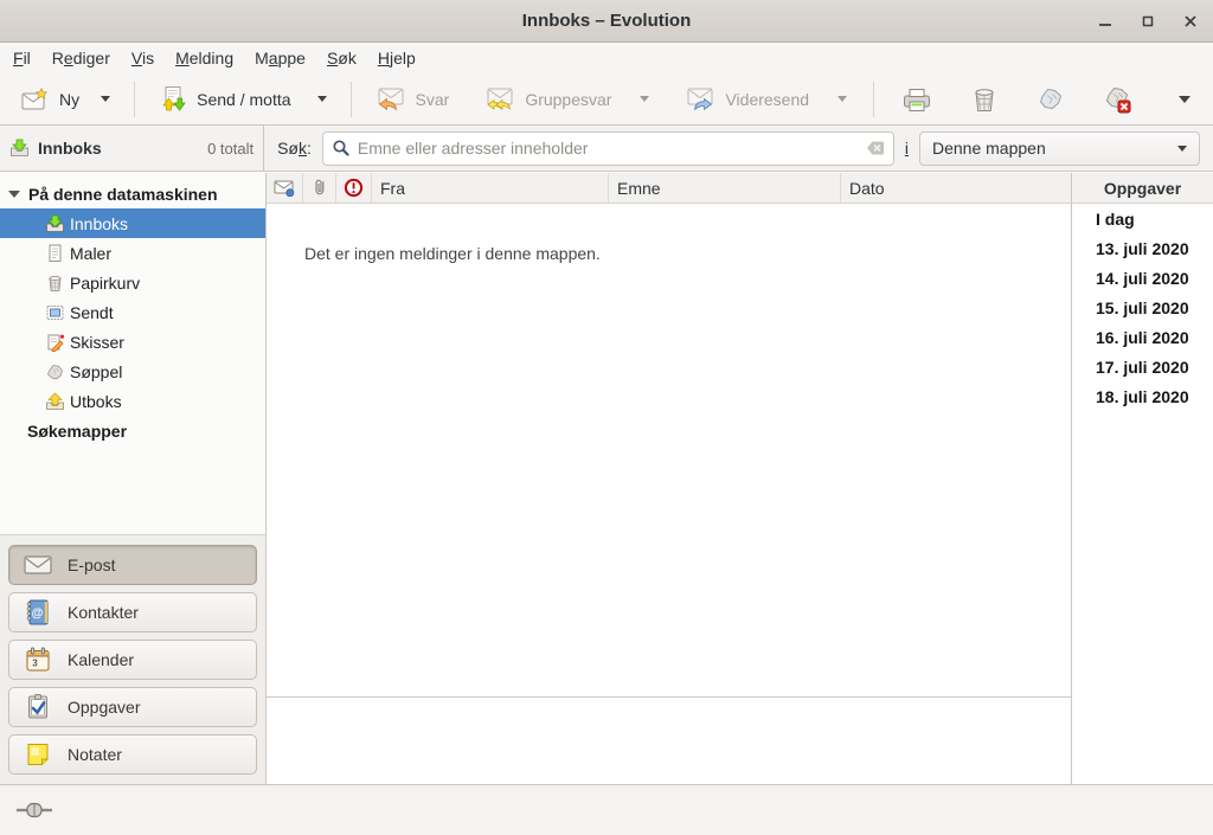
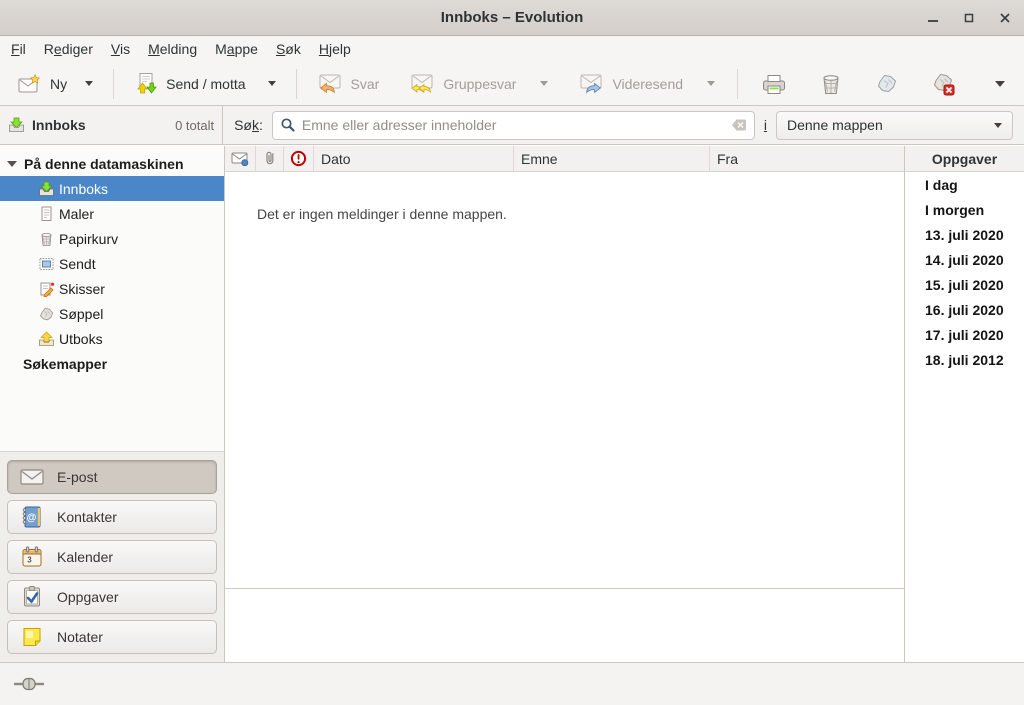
  Innboks – Evolution
  Fil
  Rediger
  Vis
  Melding
  Mappe
  Søk
  Hjelp
  Ny
  Send / motta
  Svar
  Gruppesvar
  Videresend
  Innboks
  0 totalt
  Søk:
  Emne eller adresser inneholder
  i
  Denne mappen
  På denne datamaskinen
  Innboks
  Maler
  Papirkurv
  Sendt
  Skisser
  Søppel
  Utboks
  Søkemapper
  E-post
  @
  Kontakter
  3
  Kalender
  Oppgaver
  Notater
- Fra
+ Dato
  Emne
- Dato
+ Fra
  Det er ingen meldinger i denne mappen.
  Oppgaver
  I dag
+ I morgen
  13. juli 2020
  14. juli 2020
  15. juli 2020
  16. juli 2020
  17. juli 2020
- 18. juli 2020
+ 18. juli 2012
